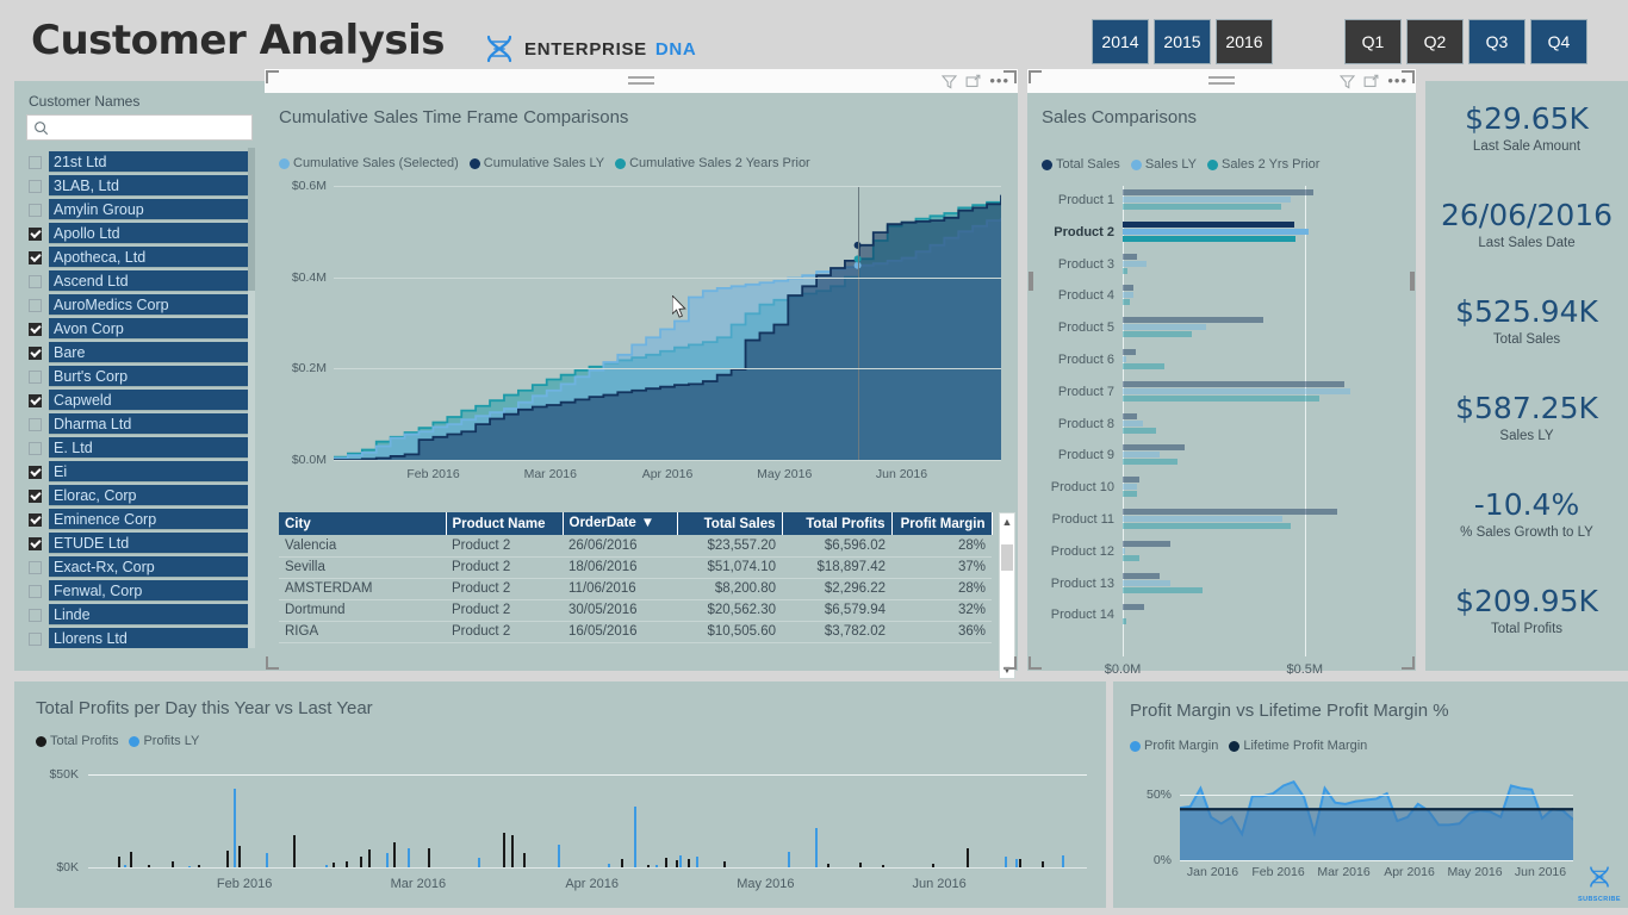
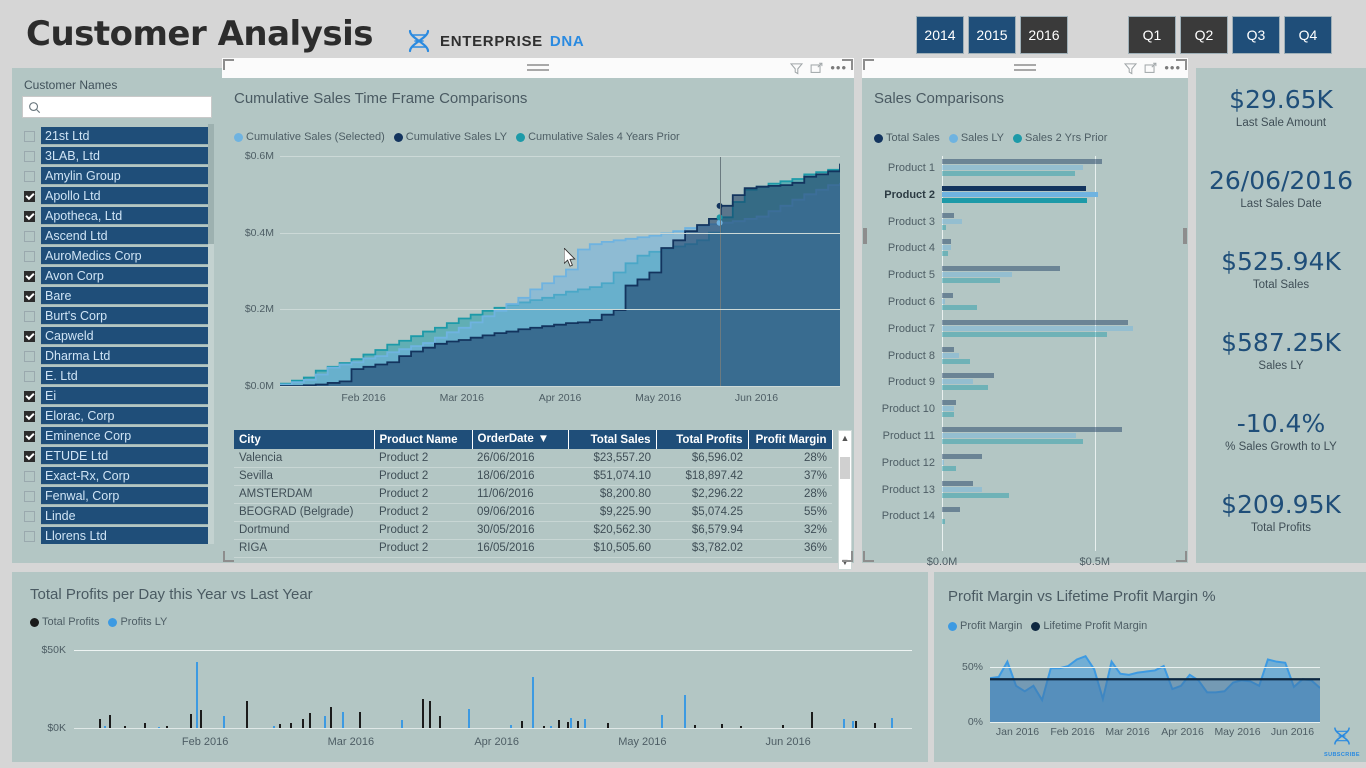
  Customer Analysis
  ENTERPRISE
  DNA
  2014
  2015
  2016
  Q1
  Q2
  Q3
  Q4
  Customer Names
  21st Ltd
  3LAB, Ltd
  Amylin Group
  Apollo Ltd
  Apotheca, Ltd
  Ascend Ltd
  AuroMedics Corp
  Avon Corp
  Bare
  Burt's Corp
  Capweld
  Dharma Ltd
  E. Ltd
  Ei
  Elorac, Corp
  Eminence Corp
  ETUDE Ltd
  Exact-Rx, Corp
  Fenwal, Corp
  Linde
  Llorens Ltd
  •••
  Cumulative Sales Time Frame Comparisons
  Cumulative Sales (Selected)
  Cumulative Sales LY
- Cumulative Sales 2 Years Prior
+ Cumulative Sales 4 Years Prior
  $0.0M
  $0.2M
  $0.4M
  $0.6M
  Feb 2016
  Mar 2016
  Apr 2016
  May 2016
  Jun 2016
  City	Product Name	OrderDate ▼	Total Sales	Total Profits	Profit Margin
  Valencia	Product 2	26/06/2016	$23,557.20	$6,596.02	28%
  Sevilla	Product 2	18/06/2016	$51,074.10	$18,897.42	37%
  AMSTERDAM	Product 2	11/06/2016	$8,200.80	$2,296.22	28%
+ BEOGRAD (Belgrade)	Product 2	09/06/2016	$9,225.90	$5,074.25	55%
  Dortmund	Product 2	30/05/2016	$20,562.30	$6,579.94	32%
  RIGA	Product 2	16/05/2016	$10,505.60	$3,782.02	36%
  ▲
  ▼
  •••
  Sales Comparisons
  Total Sales
  Sales LY
  Sales 2 Yrs Prior
  $0.0M
  $0.5M
  Product 1
  Product 2
  Product 3
  Product 4
  Product 5
  Product 6
  Product 7
  Product 8
  Product 9
  Product 10
  Product 11
  Product 12
  Product 13
  Product 14
  $29.65K
  Last Sale Amount
  26/06/2016
  Last Sales Date
  $525.94K
  Total Sales
  $587.25K
  Sales LY
  -10.4%
  % Sales Growth to LY
  $209.95K
  Total Profits
  Total Profits per Day this Year vs Last Year
  Total Profits
  Profits LY
  $0K
  $50K
  Feb 2016
  Mar 2016
  Apr 2016
  May 2016
  Jun 2016
  Profit Margin vs Lifetime Profit Margin %
  Profit Margin
  Lifetime Profit Margin
  0%
  50%
  Jan 2016
  Feb 2016
  Mar 2016
  Apr 2016
  May 2016
  Jun 2016
